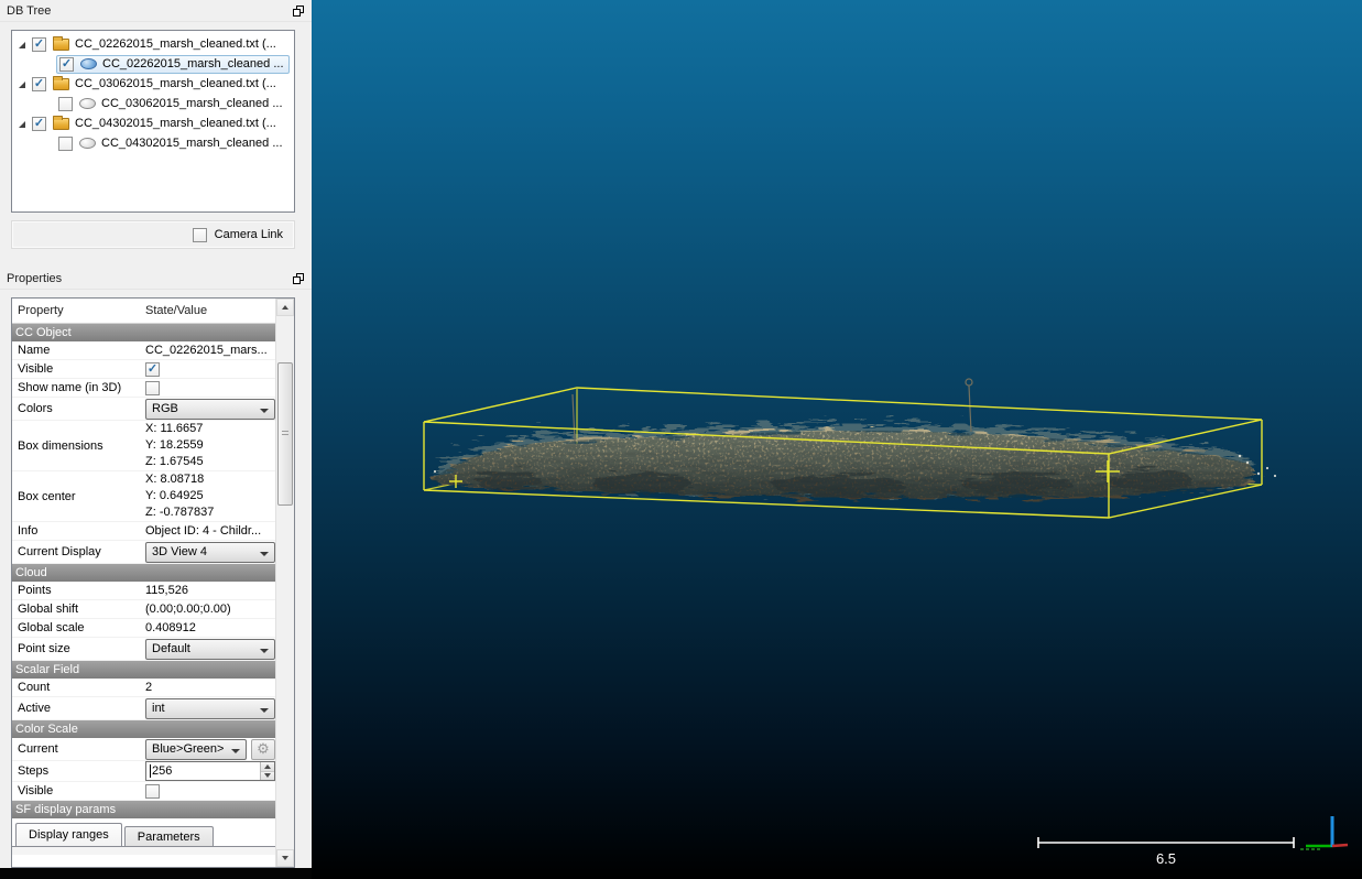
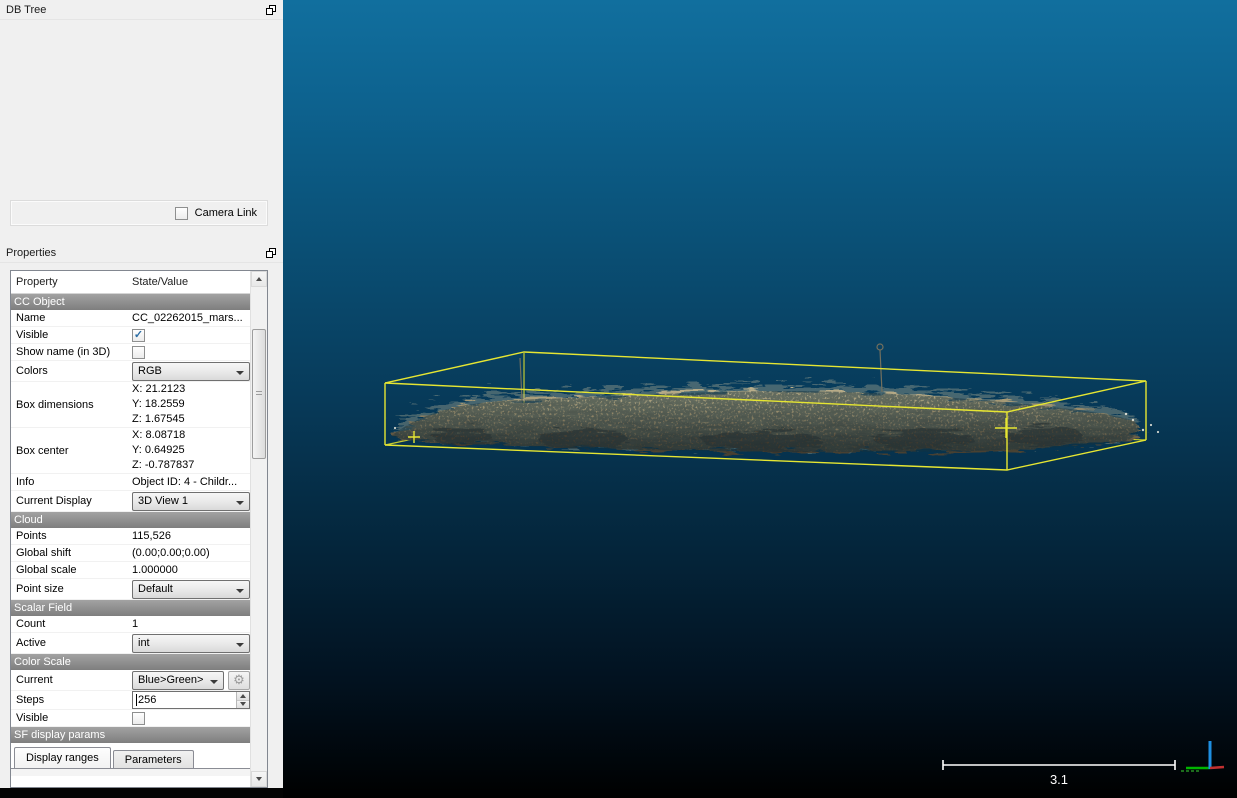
  DB Tree
- CC_02262015_marsh_cleaned.txt (...
- CC_02262015_marsh_cleaned ...
- CC_03062015_marsh_cleaned.txt (...
- CC_03062015_marsh_cleaned ...
- CC_04302015_marsh_cleaned.txt (...
- CC_04302015_marsh_cleaned ...
  Camera Link
  Properties
  Property
  State/Value
  CC Object
  Name
  CC_02262015_mars...
  Visible
  Show name (in 3D)
  Colors
  RGB
  Box dimensions
- X: 11.6657
+ X: 21.2123
  Y: 18.2559
  Z: 1.67545
  Box center
  X: 8.08718
  Y: 0.64925
  Z: -0.787837
  Info
  Object ID: 4 - Childr...
  Current Display
- 3D View 4
+ 3D View 1
  Cloud
  Points
  115,526
  Global shift
  (0.00;0.00;0.00)
  Global scale
- 0.408912
+ 1.000000
  Point size
  Default
  Scalar Field
  Count
- 2
+ 1
  Active
  int
  Color Scale
  Current
  Blue>Green>
  ⚙
  Steps
  256
  Visible
  SF display params
  Display ranges
  Parameters
- 6.5
+ 3.1
